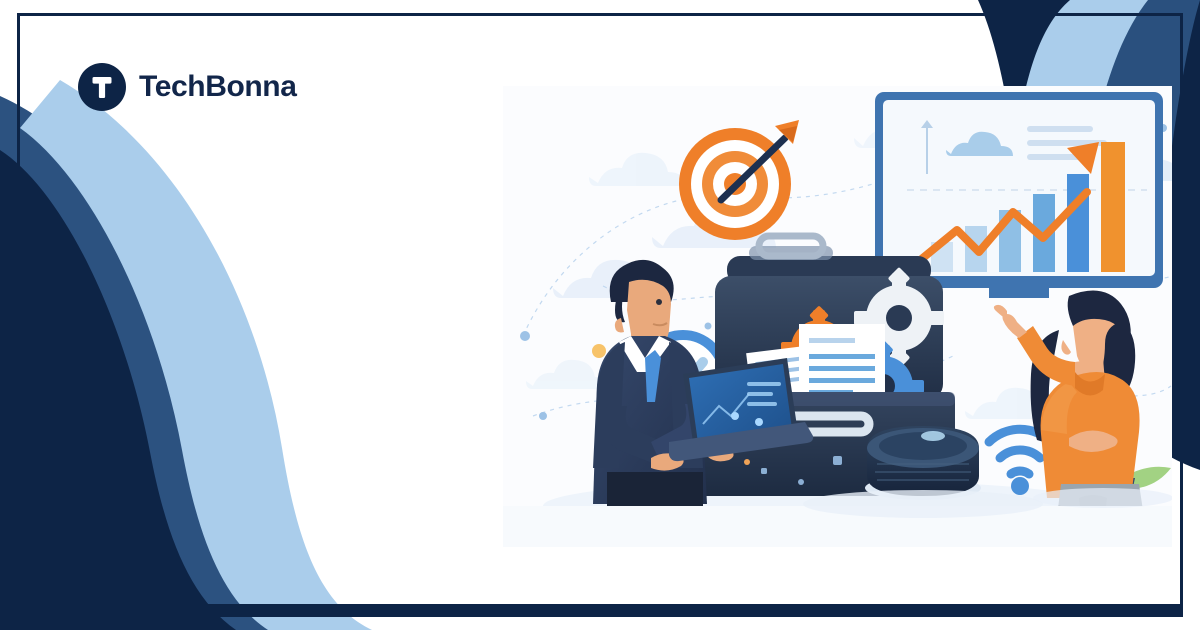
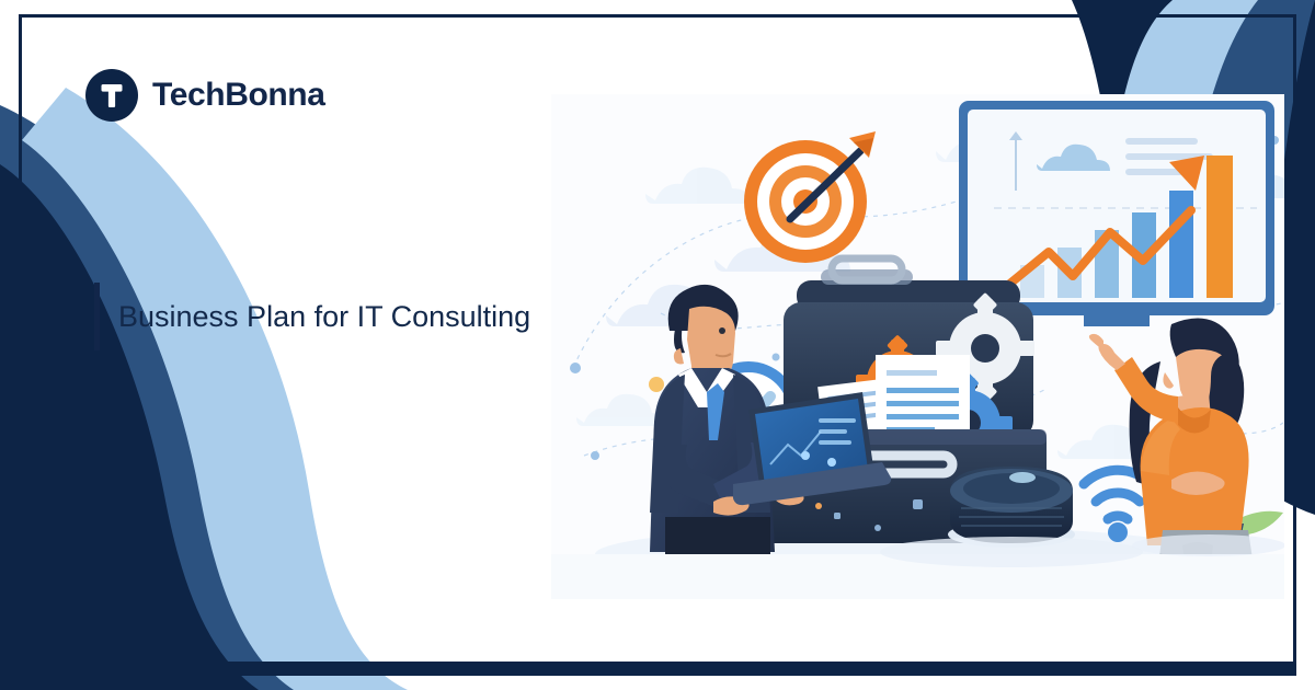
  TechBonna
+ Business Plan for IT Consulting
